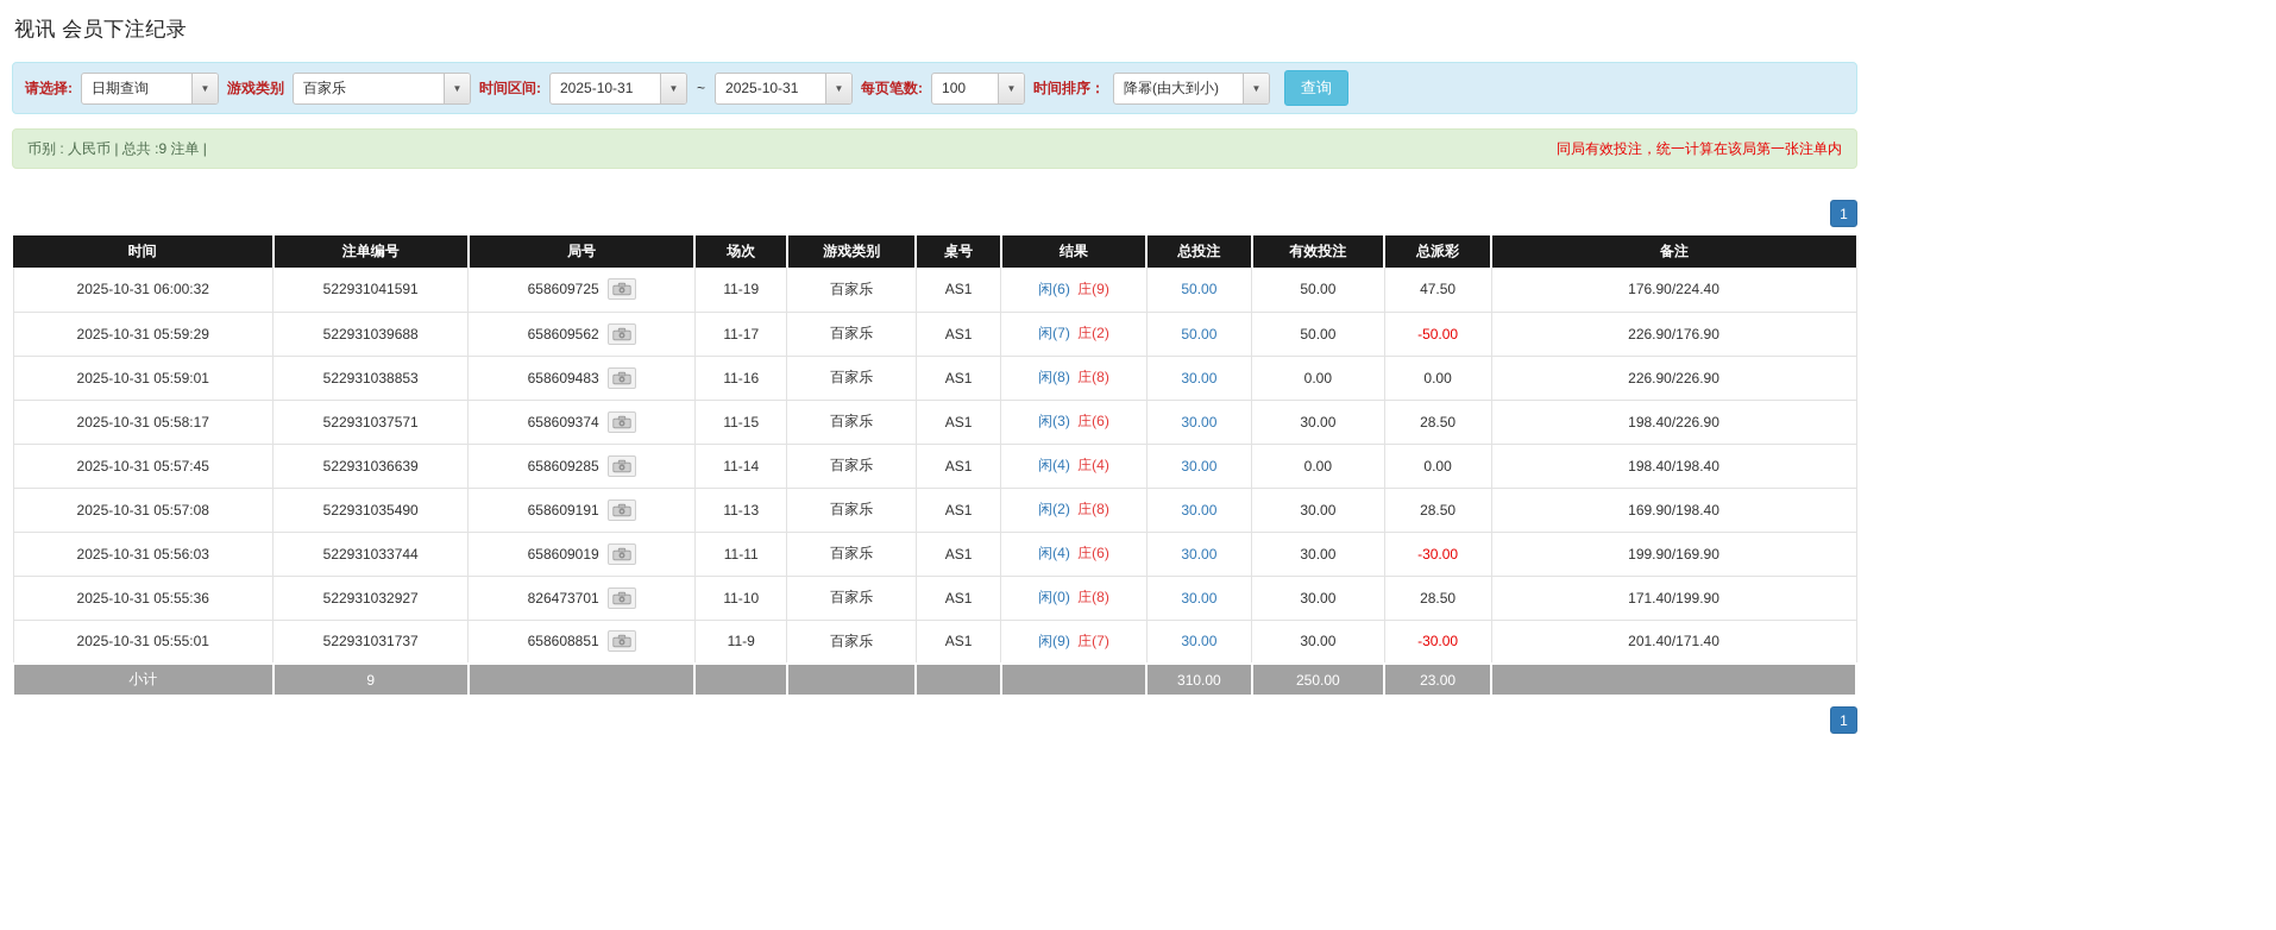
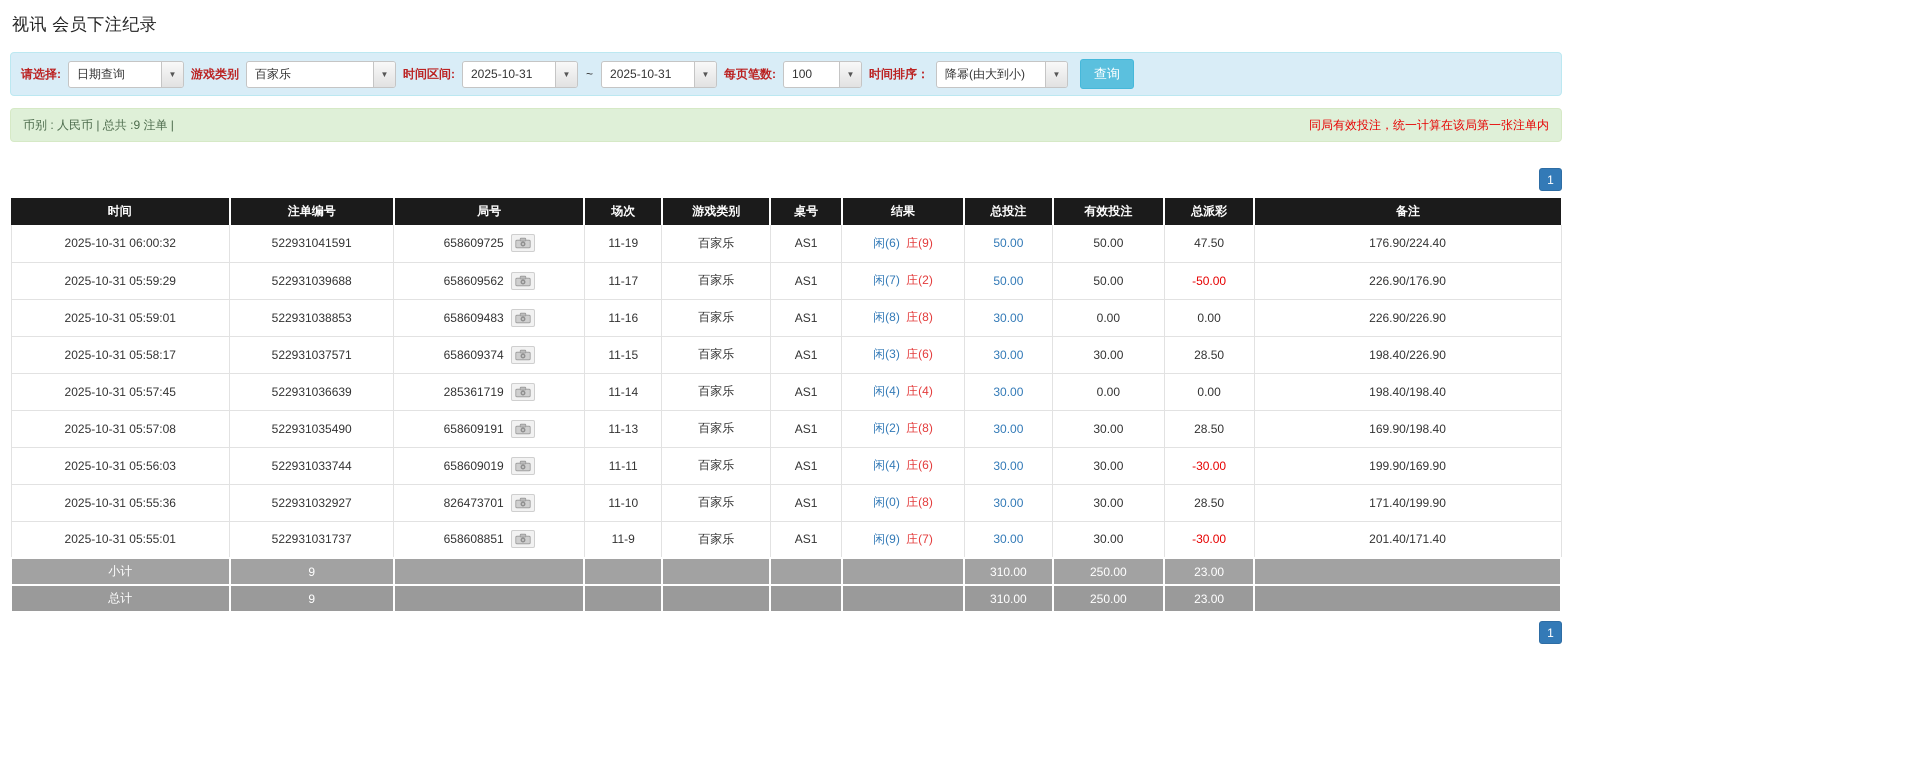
  视讯 会员下注纪录
  请选择:
  日期查询
  ▼
  游戏类别
  百家乐
  ▼
  时间区间:
  2025-10-31
  ▼
  ~
  2025-10-31
  ▼
  每页笔数:
  100
  ▼
  时间排序：
  降幂(由大到小)
  ▼
  查询
  币别 : 人民币 | 总共 :9 注单 |
  同局有效投注，统一计算在该局第一张注单内
  1
  时间	注单编号	局号	场次	游戏类别	桌号	结果	总投注	有效投注	总派彩	备注
  2025-10-31 06:00:32	522931041591	658609725	11-19	百家乐	AS1	闲(6) 庄(9)	50.00	50.00	47.50	176.90/224.40
  2025-10-31 05:59:29	522931039688	658609562	11-17	百家乐	AS1	闲(7) 庄(2)	50.00	50.00	-50.00	226.90/176.90
  2025-10-31 05:59:01	522931038853	658609483	11-16	百家乐	AS1	闲(8) 庄(8)	30.00	0.00	0.00	226.90/226.90
  2025-10-31 05:58:17	522931037571	658609374	11-15	百家乐	AS1	闲(3) 庄(6)	30.00	30.00	28.50	198.40/226.90
- 2025-10-31 05:57:45	522931036639	658609285	11-14	百家乐	AS1	闲(4) 庄(4)	30.00	0.00	0.00	198.40/198.40
+ 2025-10-31 05:57:45	522931036639	285361719	11-14	百家乐	AS1	闲(4) 庄(4)	30.00	0.00	0.00	198.40/198.40
  2025-10-31 05:57:08	522931035490	658609191	11-13	百家乐	AS1	闲(2) 庄(8)	30.00	30.00	28.50	169.90/198.40
  2025-10-31 05:56:03	522931033744	658609019	11-11	百家乐	AS1	闲(4) 庄(6)	30.00	30.00	-30.00	199.90/169.90
  2025-10-31 05:55:36	522931032927	826473701	11-10	百家乐	AS1	闲(0) 庄(8)	30.00	30.00	28.50	171.40/199.90
  2025-10-31 05:55:01	522931031737	658608851	11-9	百家乐	AS1	闲(9) 庄(7)	30.00	30.00	-30.00	201.40/171.40
  小计	9						310.00	250.00	23.00
+ 总计	9						310.00	250.00	23.00
  1
